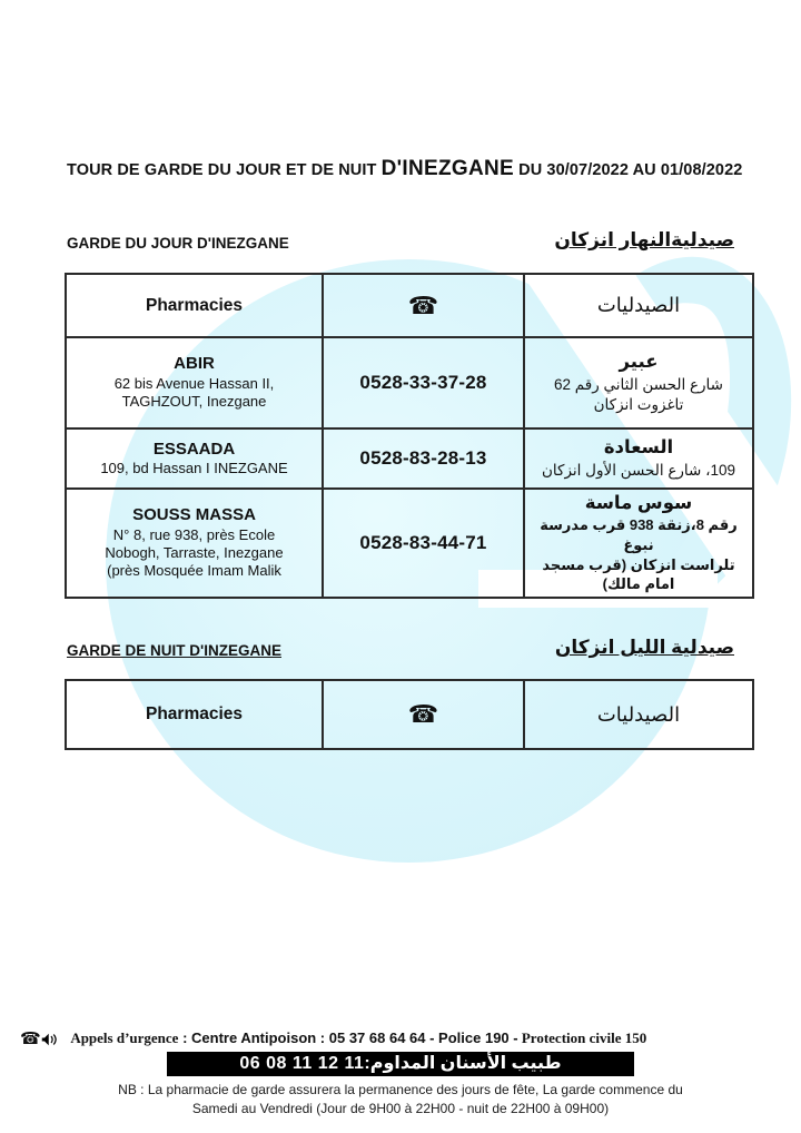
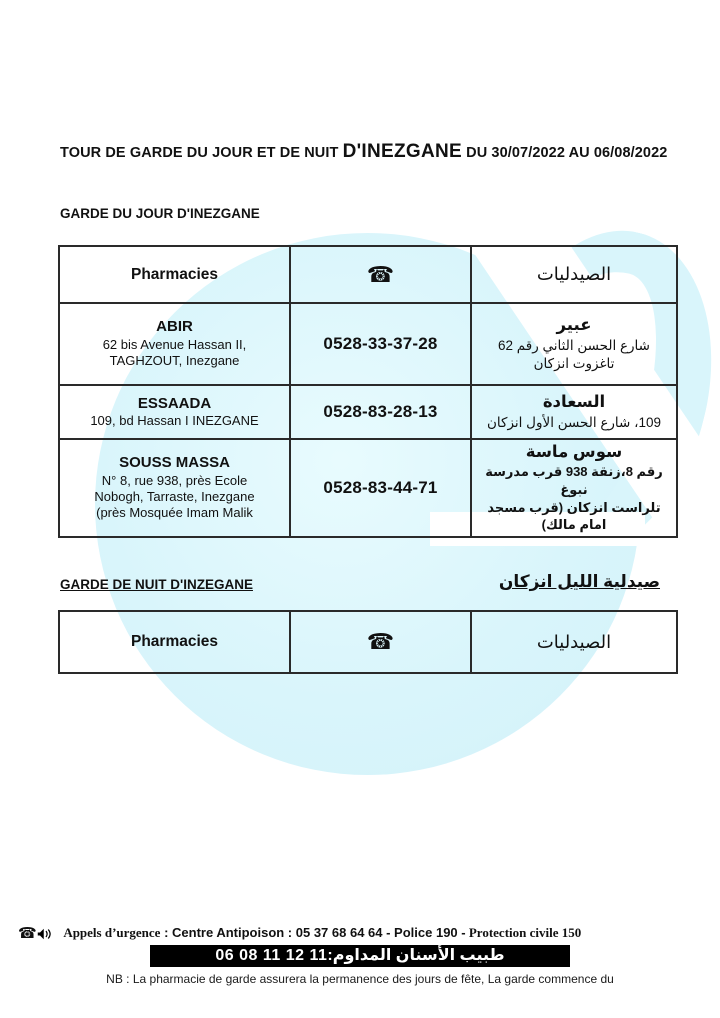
- TOUR DE GARDE DU JOUR ET DE NUIT D'INEZGANE DU 30/07/2022 AU 01/08/2022
+ TOUR DE GARDE DU JOUR ET DE NUIT D'INEZGANE DU 30/07/2022 AU 06/08/2022
  GARDE DU JOUR D'INEZGANE
- صيدليةالنهار انزكان
  Pharmacies	☎	الصيدليات
  ABIR 62 bis Avenue Hassan II, TAGHZOUT, Inezgane	0528-33-37-28	عبير شارع الحسن الثاني رقم 62 تاغزوت انزكان
  ESSAADA 109, bd Hassan I INEZGANE	0528-83-28-13	السعادة 109، شارع الحسن الأول انزكان
  SOUSS MASSA N° 8, rue 938, près Ecole Nobogh, Tarraste, Inezgane (près Mosquée Imam Malik	0528-83-44-71	سوس ماسة رقم 8،زنقة 938 قرب مدرسة نبوغ تلراست انزكان (قرب مسجد امام مالك)
  GARDE DE NUIT D'INZEGANE
  صيدلية الليل انزكان
  Pharmacies	☎	الصيدليات
  ☎ Appels d’urgence : Centre Antipoison : 05 37 68 64 64 - Police 190 - Protection civile 150
  طبيب الأسنان المداوم
  :
  06 08 11 12 11
  NB : La pharmacie de garde assurera la permanence des jours de fête, La garde commence du
- Samedi au Vendredi (Jour de 9H00 à 22H00 - nuit de 22H00 à 09H00)
